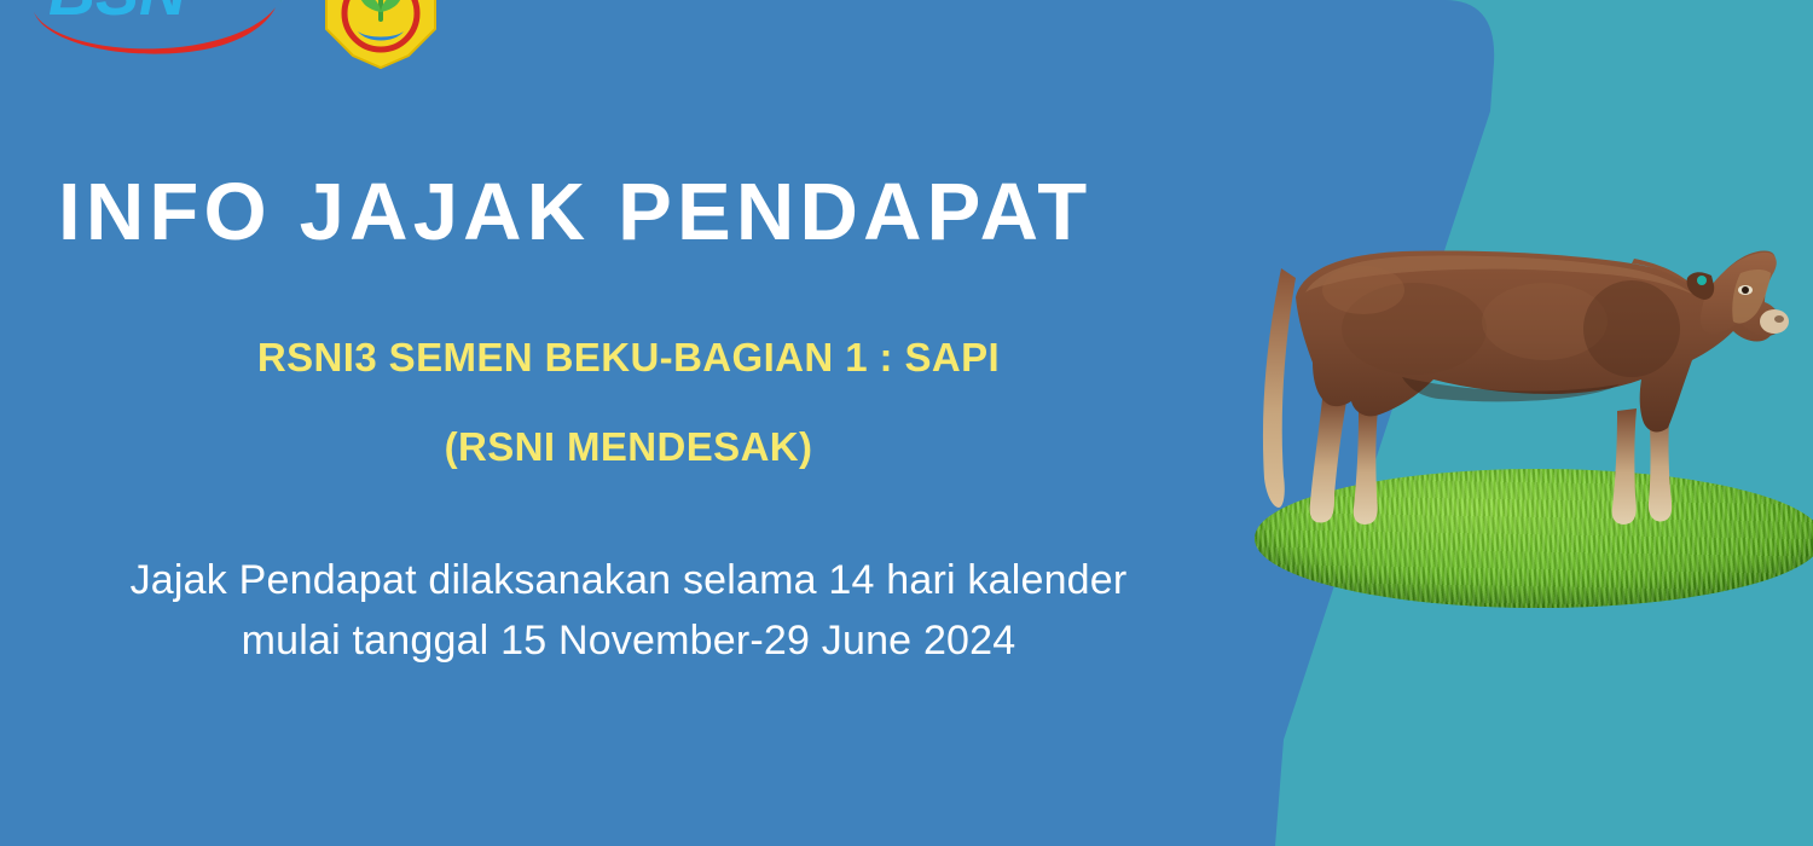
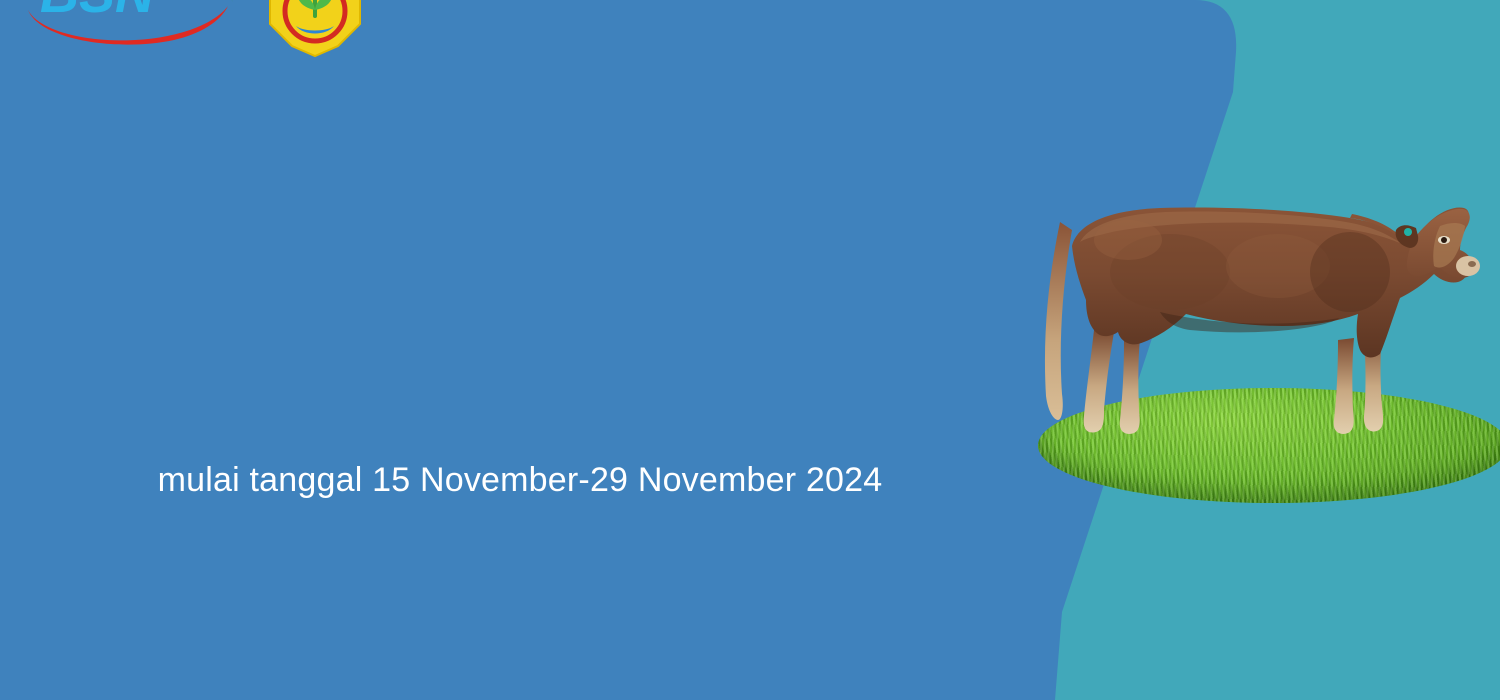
- INFO JAJAK PENDAPAT
- RSNI3 SEMEN BEKU-BAGIAN 1 : SAPI
- (RSNI MENDESAK)
- Jajak Pendapat dilaksanakan selama 14 hari kalender
- mulai tanggal 15 November-29 June 2024
+ mulai tanggal 15 November-29 November 2024
